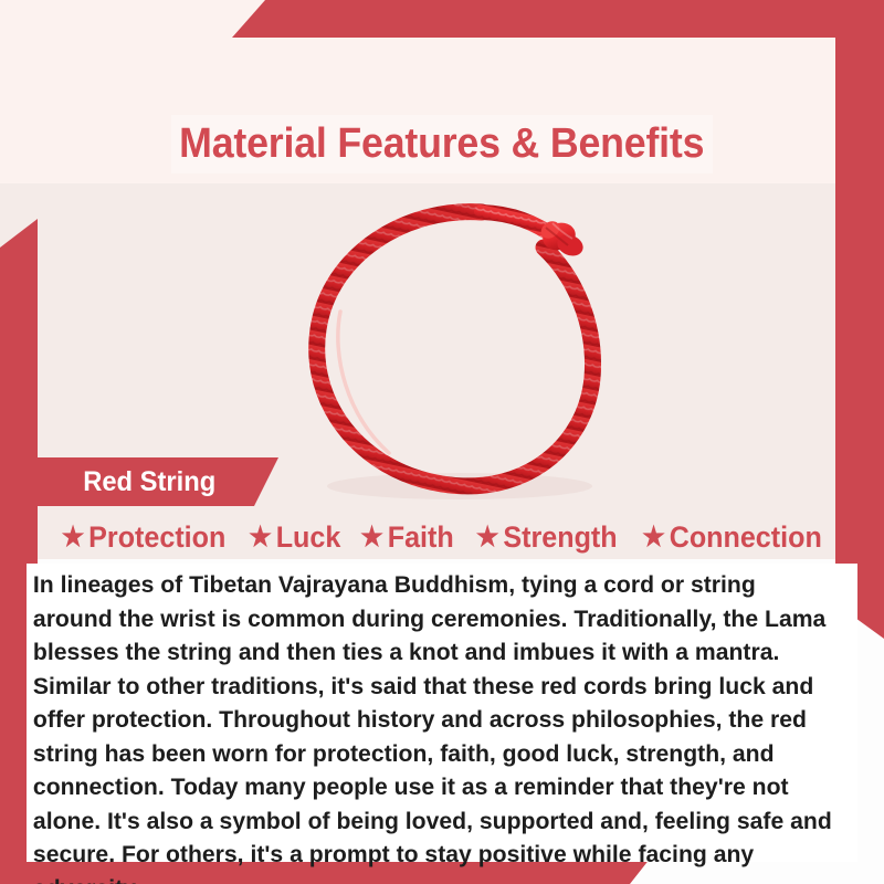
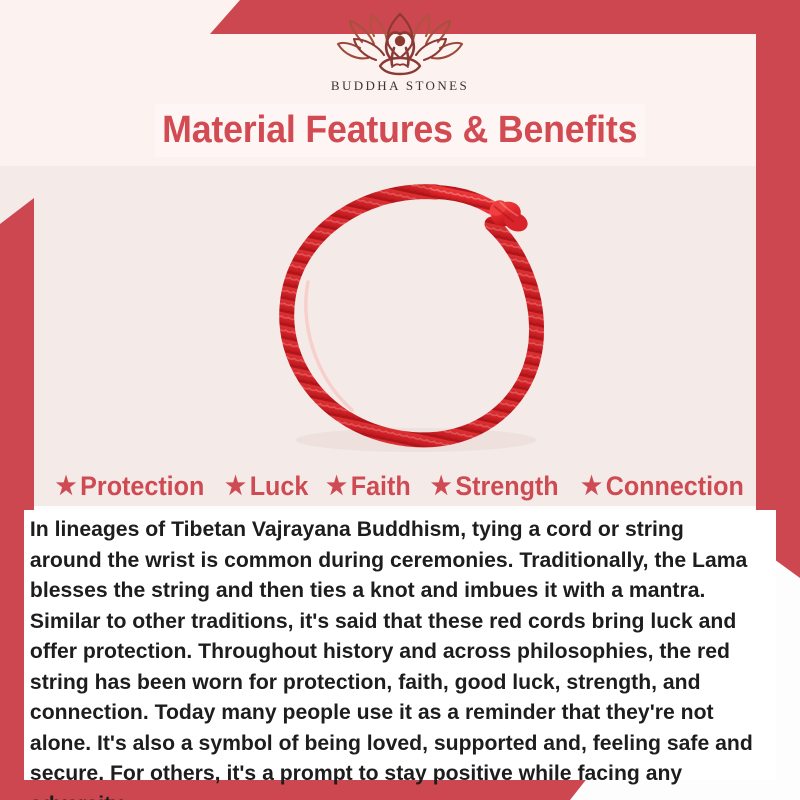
+ BUDDHA STONES
  Material Features & Benefits
- Red String
  ★
  Protection
  ★
  Luck
  ★
  Faith
  ★
  Strength
  ★
  Connection
  In lineages of Tibetan Vajrayana Buddhism, tying a cord or string around the wrist is common during ceremonies. Traditionally, the Lama blesses the string and then ties a knot and imbues it with a mantra. Similar to other traditions, it's said that these red cords bring luck and offer protection. Throughout history and across philosophies, the red string has been worn for protection, faith, good luck, strength, and connection. Today many people use it as a reminder that they're not alone. It's also a symbol of being loved, supported and, feeling safe and secure. For others, it's a prompt to stay positive while facing any
